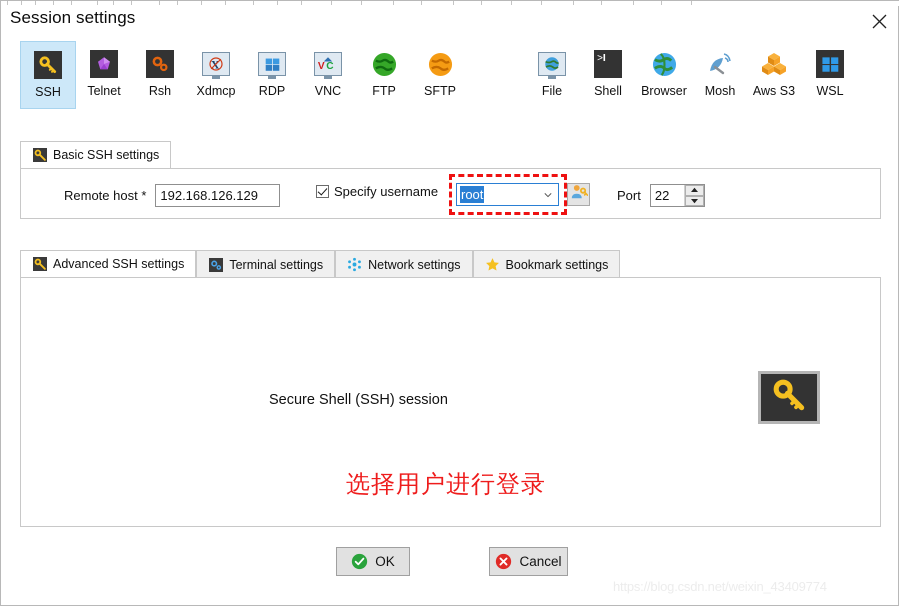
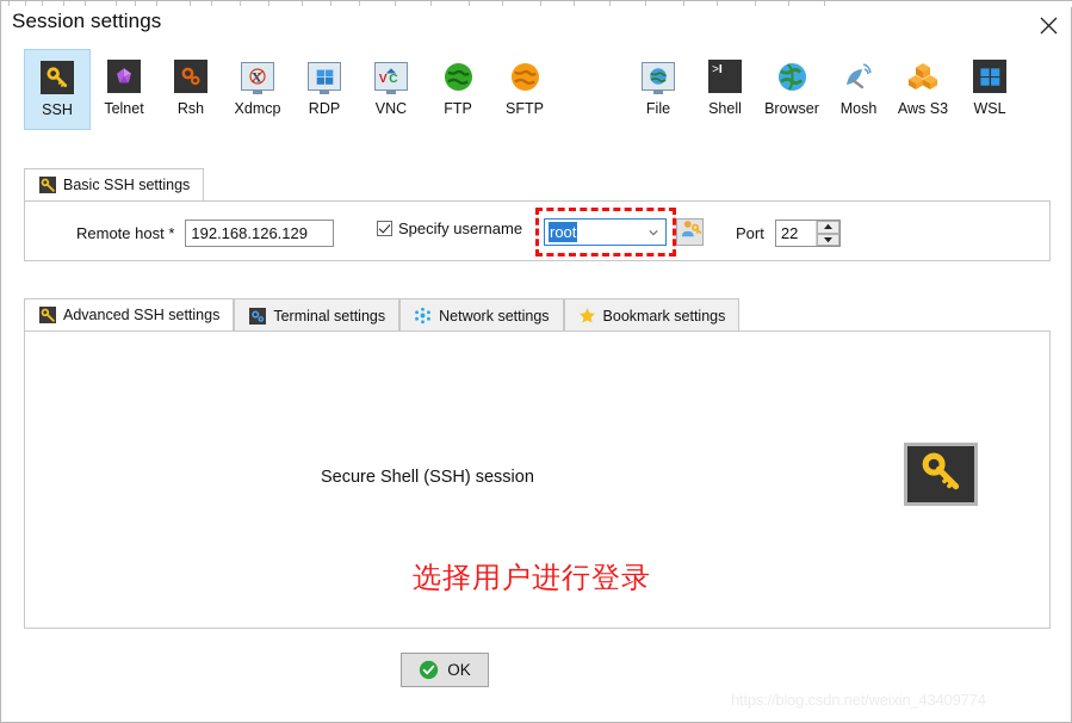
  Session settings
  SSH
  Telnet
  Rsh
  Xdmcp
  RDP
  V
  C
  VNC
  FTP
  SFTP
  File
  >
  Shell
  Browser
  Mosh
  Aws S3
  WSL
  Basic SSH settings
  Remote host *
  192.168.126.129
  Specify username
  root
  Port
  22
  Advanced SSH settings
  Terminal settings
  Network settings
  Bookmark settings
  Secure Shell (SSH) session
  选择用户进行登录
  OK
- Cancel
